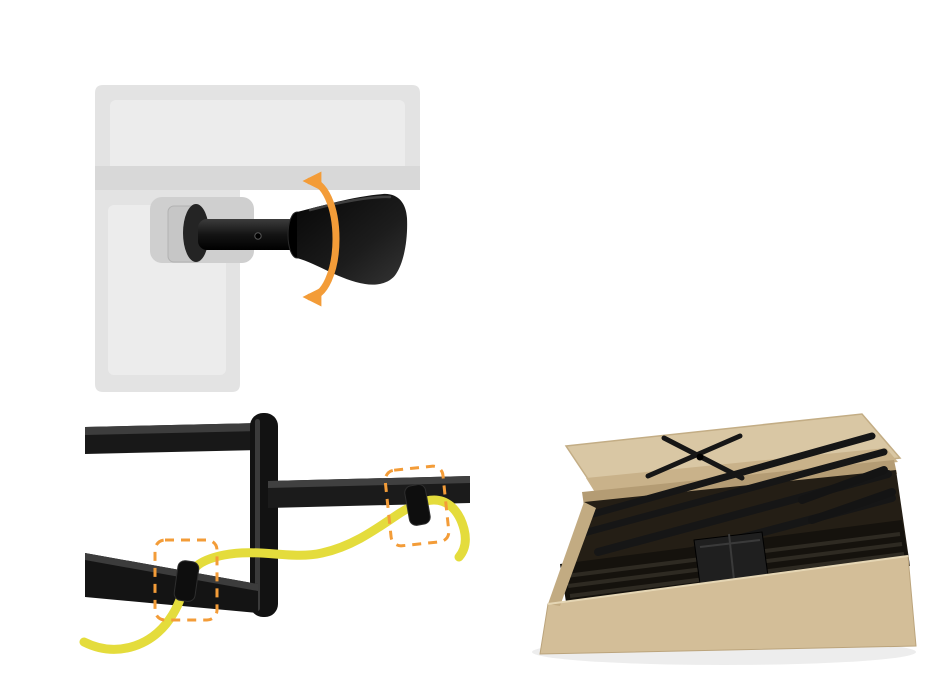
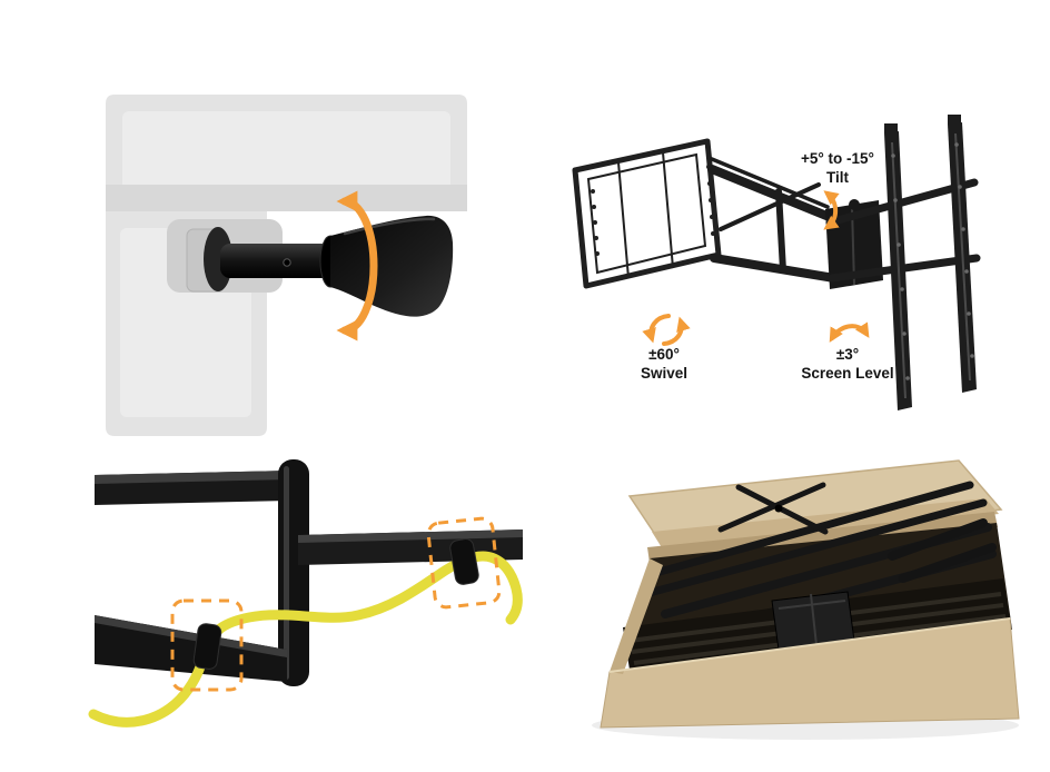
+ +5° to -15°
+ Tilt
+ ±60°
+ Swivel
+ ±3°
+ Screen Level
